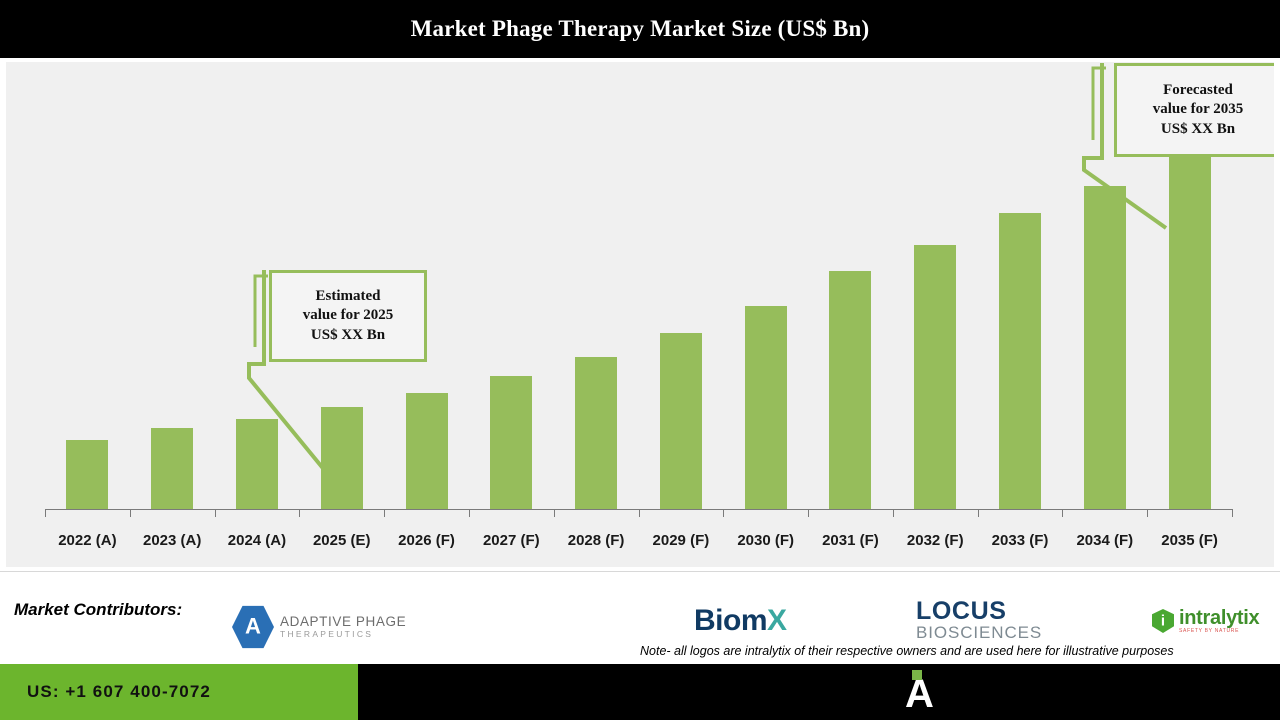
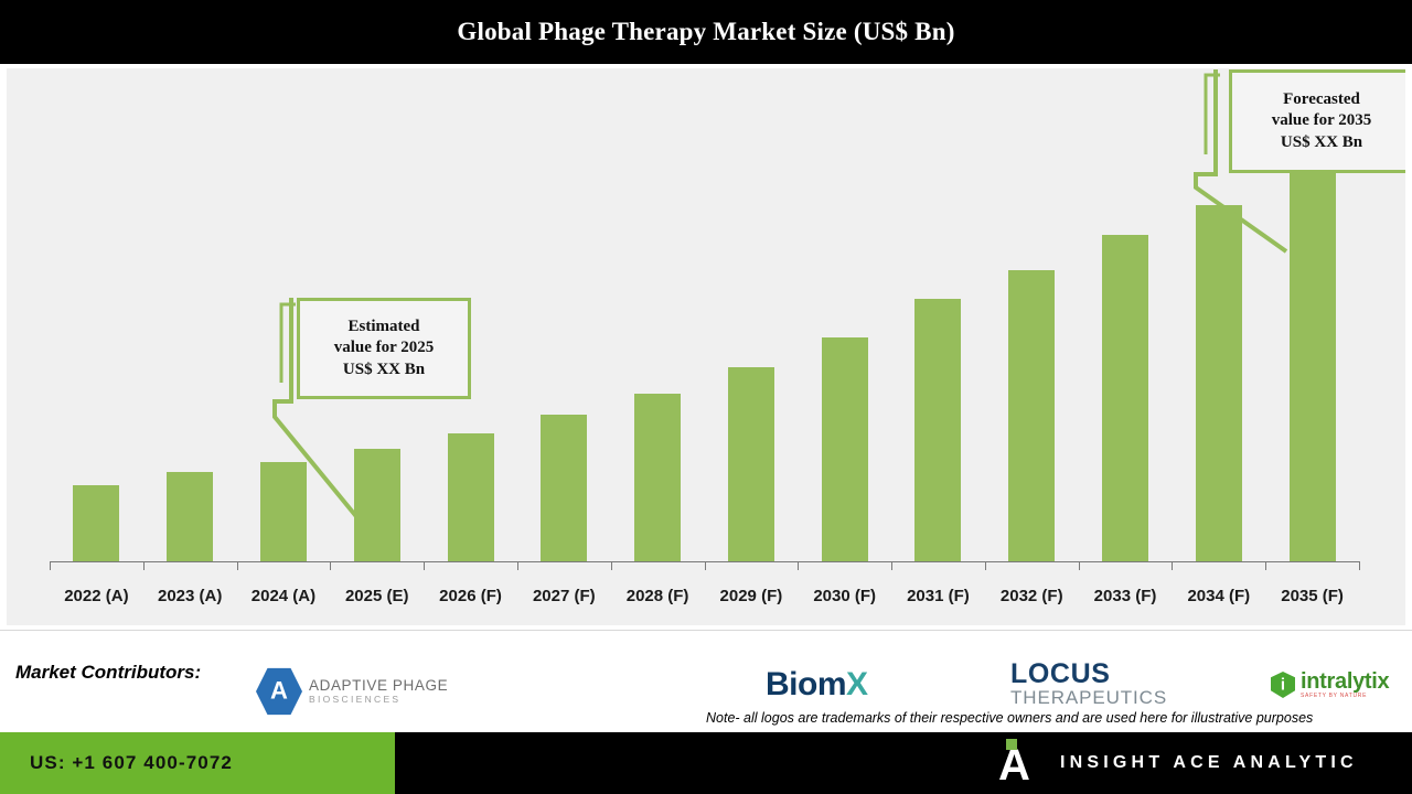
- Market Phage Therapy Market Size (US$ Bn)
+ Global Phage Therapy Market Size (US$ Bn)
  2022 (A)
  2023 (A)
  2024 (A)
  2025 (E)
  2026 (F)
  2027 (F)
  2028 (F)
  2029 (F)
  2030 (F)
  2031 (F)
  2032 (F)
  2033 (F)
  2034 (F)
  2035 (F)
  Estimated
  value for 2025
  US$ XX Bn
  Forecasted
  value for 2035
  US$ XX Bn
  Market Contributors:
  ADAPTIVE PHAGE
- THERAPEUTICS
+ BIOSCIENCES
  Biom
  X
  LOCUS
- BIOSCIENCES
+ THERAPEUTICS
  intralytix
- Note- all logos are intralytix of their respective owners and are used here for illustrative purposes
+ Note- all logos are trademarks of their respective owners and are used here for illustrative purposes
  US: +1 607 400-7072
  A
+ INSIGHT ACE ANALYTIC
